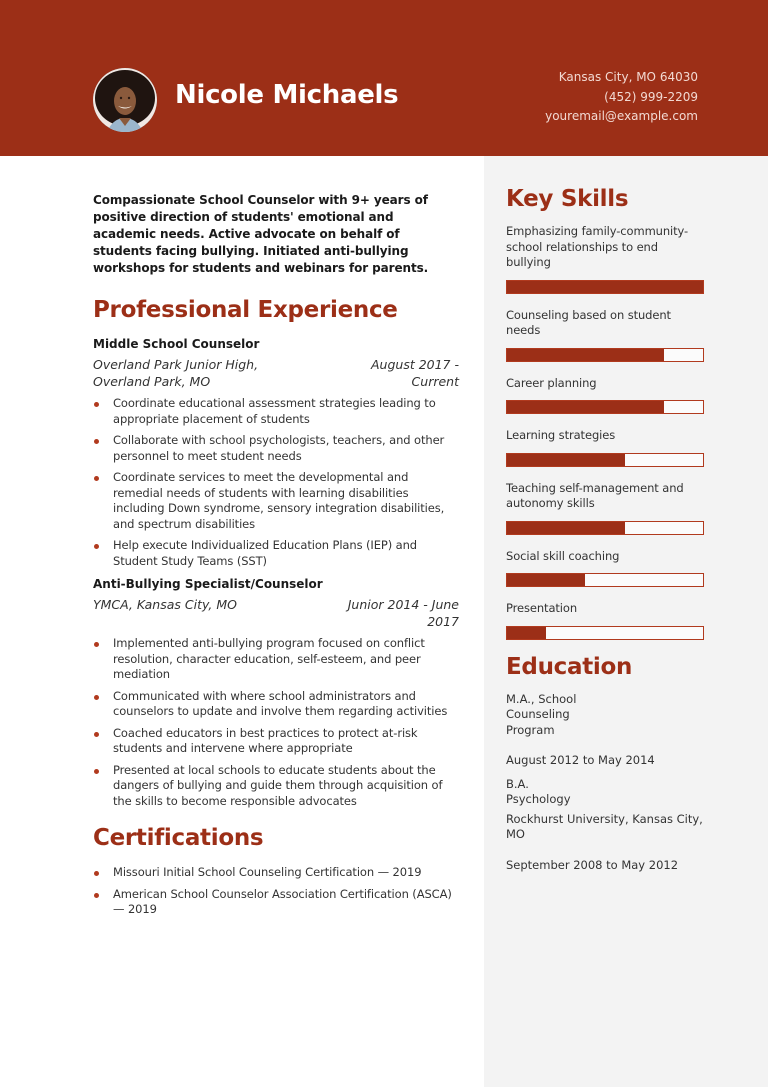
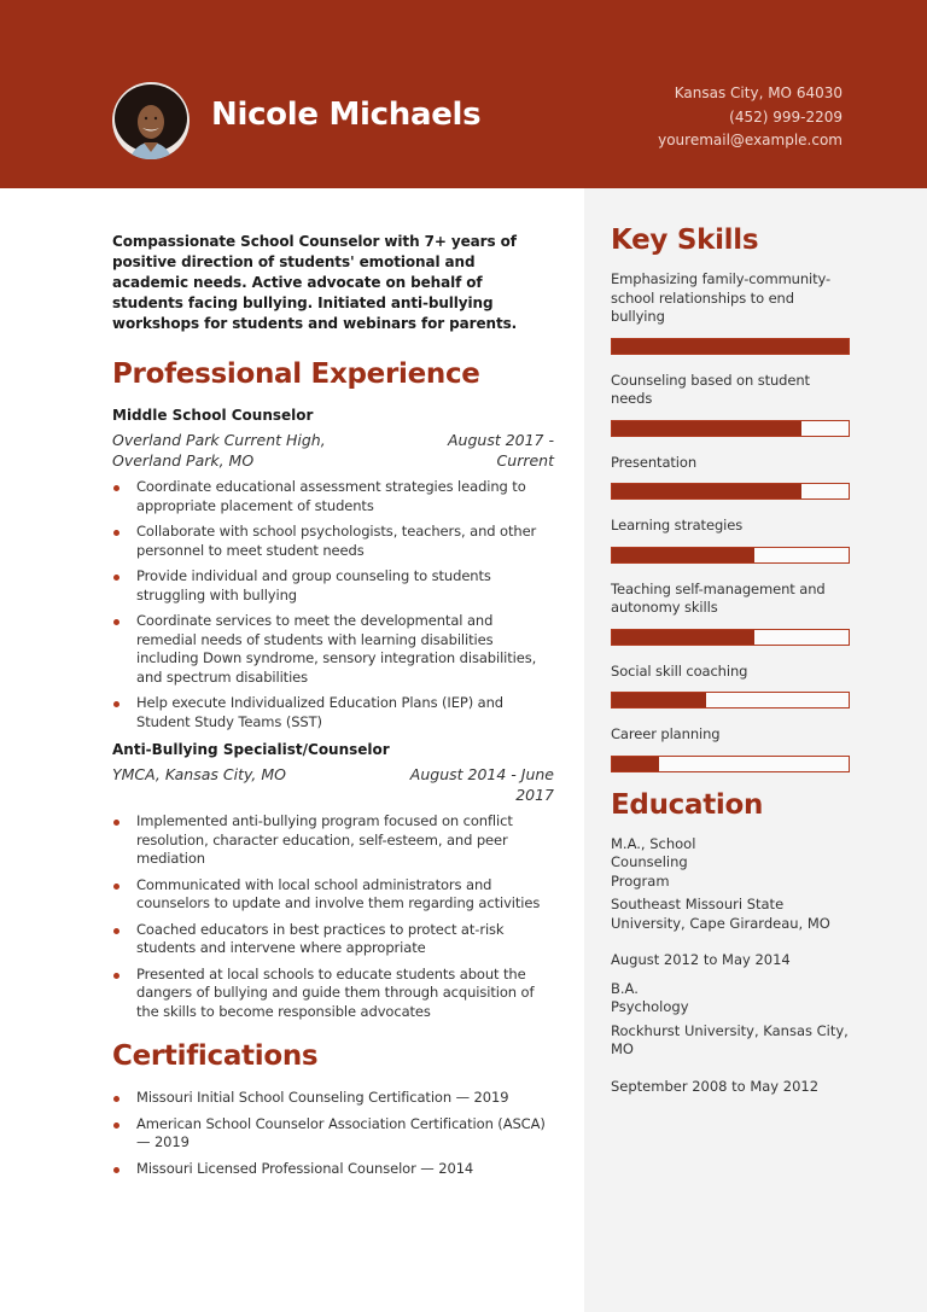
  Nicole Michaels
  Kansas City, MO 64030
  (452) 999-2209
  youremail@example.com
  Key Skills
  Emphasizing family-community-school relationships to end bullying
  Counseling based on student needs
- Career planning
+ Presentation
  Learning strategies
  Teaching self-management and autonomy skills
  Social skill coaching
- Presentation
+ Career planning
  Education
  M.A., School Counseling Program
+ Southeast Missouri State University, Cape Girardeau, MO
  August 2012 to May 2014
  B.A. Psychology
  Rockhurst University, Kansas City, MO
  September 2008 to May 2012
- Compassionate School Counselor with 9+ years of positive direction of students' emotional and academic needs. Active advocate on behalf of students facing bullying. Initiated anti-bullying workshops for students and webinars for parents.
+ Compassionate School Counselor with 7+ years of positive direction of students' emotional and academic needs. Active advocate on behalf of students facing bullying. Initiated anti-bullying workshops for students and webinars for parents.
  Professional Experience
  Middle School Counselor
- Overland Park Junior High, Overland Park, MO
+ Overland Park Current High, Overland Park, MO
  August 2017 - Current
  Coordinate educational assessment strategies leading to appropriate placement of students
  Collaborate with school psychologists, teachers, and other personnel to meet student needs
+ Provide individual and group counseling to students struggling with bullying
  Coordinate services to meet the developmental and remedial needs of students with learning disabilities including Down syndrome, sensory integration disabilities, and spectrum disabilities
  Help execute Individualized Education Plans (IEP) and Student Study Teams (SST)
  Anti-Bullying Specialist/Counselor
  YMCA, Kansas City, MO
- Junior 2014 - June 2017
+ August 2014 - June 2017
  Implemented anti-bullying program focused on conflict resolution, character education, self-esteem, and peer mediation
- Communicated with where school administrators and counselors to update and involve them regarding activities
+ Communicated with local school administrators and counselors to update and involve them regarding activities
  Coached educators in best practices to protect at-risk students and intervene where appropriate
  Presented at local schools to educate students about the dangers of bullying and guide them through acquisition of the skills to become responsible advocates
  Certifications
  Missouri Initial School Counseling Certification — 2019
  American School Counselor Association Certification (ASCA) — 2019
+ Missouri Licensed Professional Counselor — 2014
